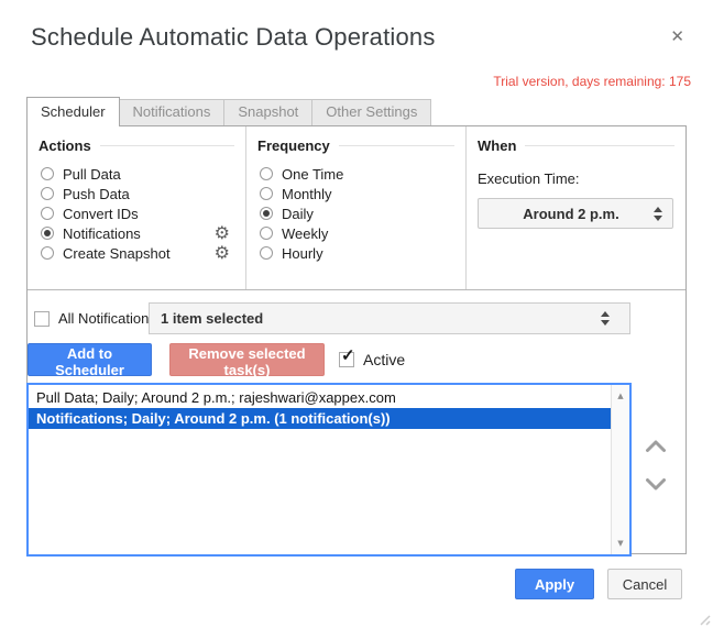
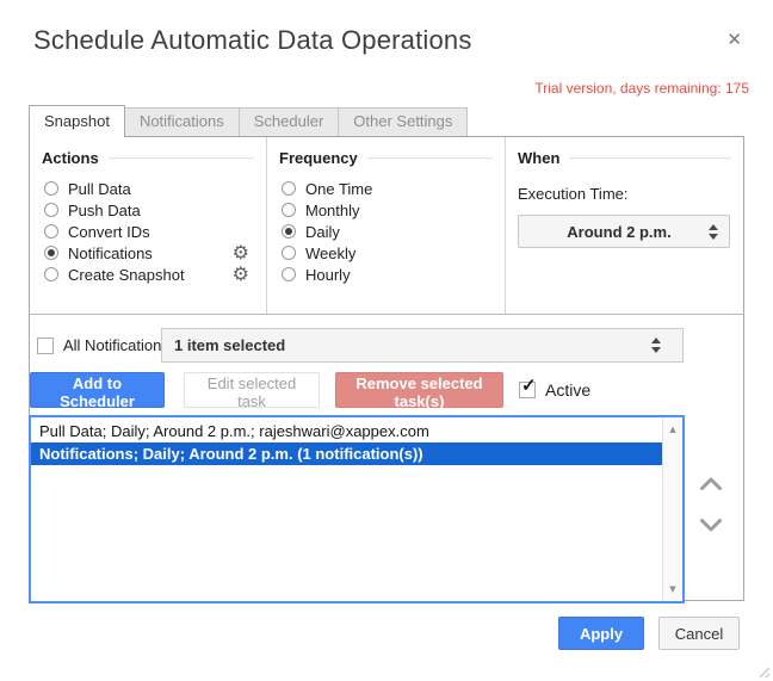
  Schedule Automatic Data Operations
  ✕
  Trial version, days remaining: 175
- Scheduler
+ Snapshot
  Notifications
- Snapshot
+ Scheduler
  Other Settings
  Actions
  Pull Data
  Push Data
  Convert IDs
  Notifications
  ⚙
  Create Snapshot
  ⚙
  Frequency
  One Time
  Monthly
  Daily
  Weekly
  Hourly
  When
  Execution Time:
  Around 2 p.m.
  All Notification
  1 item selected
  Add to Scheduler
+ Edit selected task
  Remove selected task(s)
  ✓
  Active
  Pull Data; Daily; Around 2 p.m.; rajeshwari@xappex.com
  Notifications; Daily; Around 2 p.m. (1 notification(s))
  ▲
  ▼
  Apply
  Cancel
